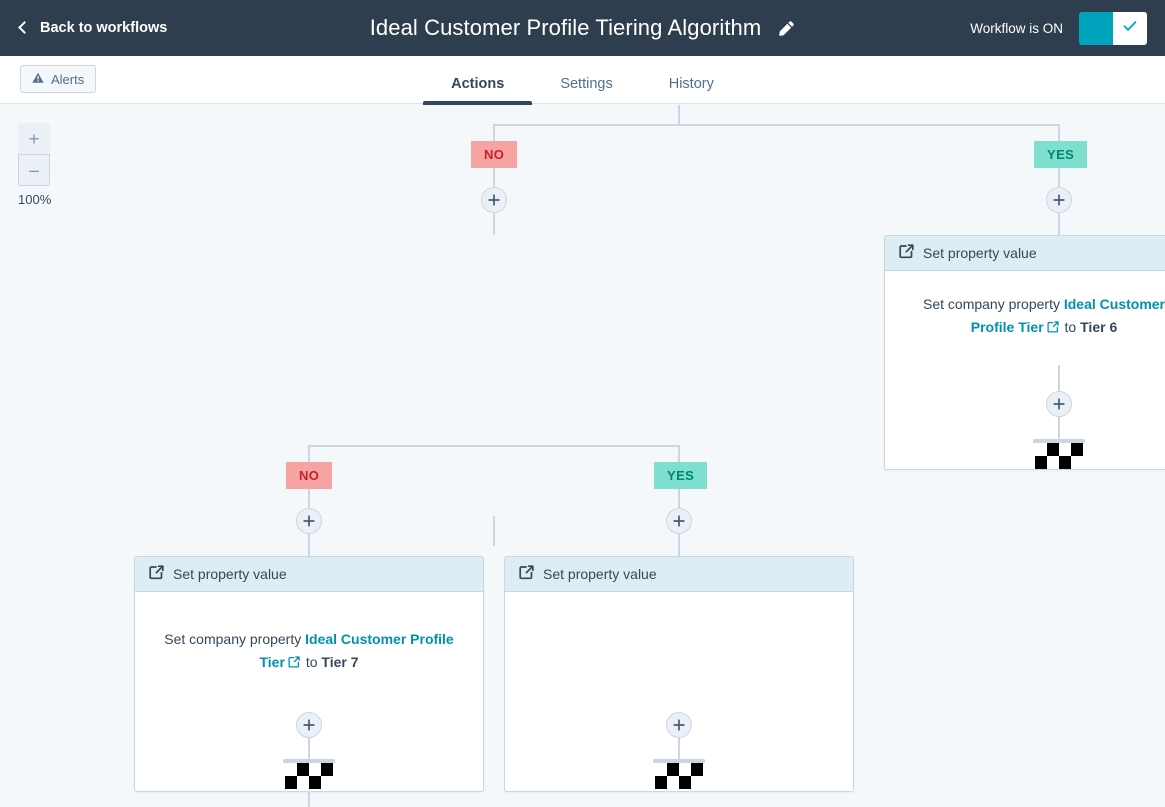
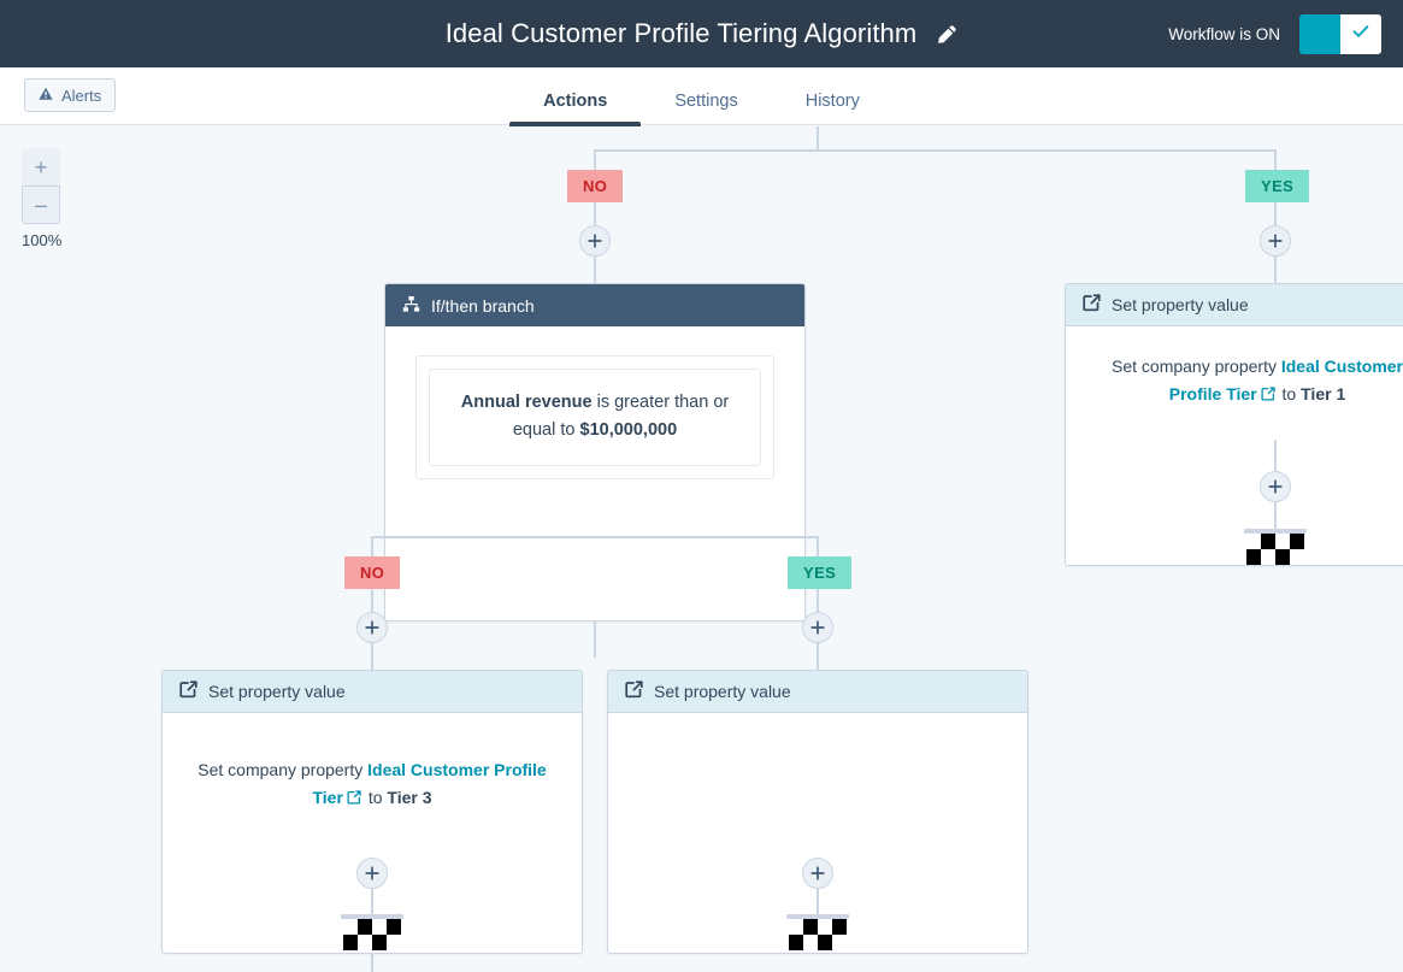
- Back to workflows
  Ideal Customer Profile Tiering Algorithm
  Workflow is ON
  Alerts
  Actions
  Settings
  History
  +
  –
  100%
  NO
  YES
+ If/then branch
+ Annual revenue is greater than or equal to $10,000,000
  Set property value
- Set company property Ideal Customer Profile Tier to Tier 6
+ Set company property Ideal Customer Profile Tier to Tier 1
  NO
  YES
  Set property value
- Set company property Ideal Customer Profile Tier to Tier 7
+ Set company property Ideal Customer Profile Tier to Tier 3
  Set property value
